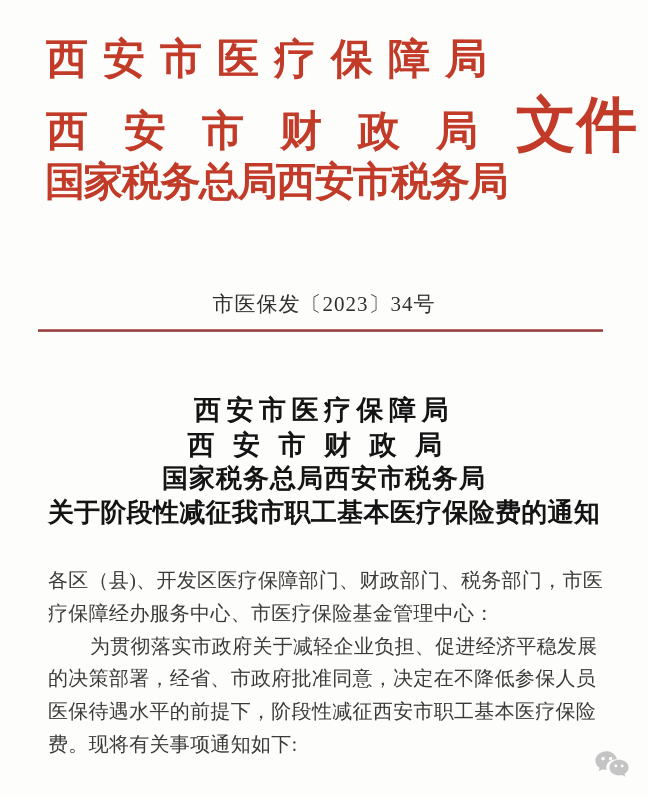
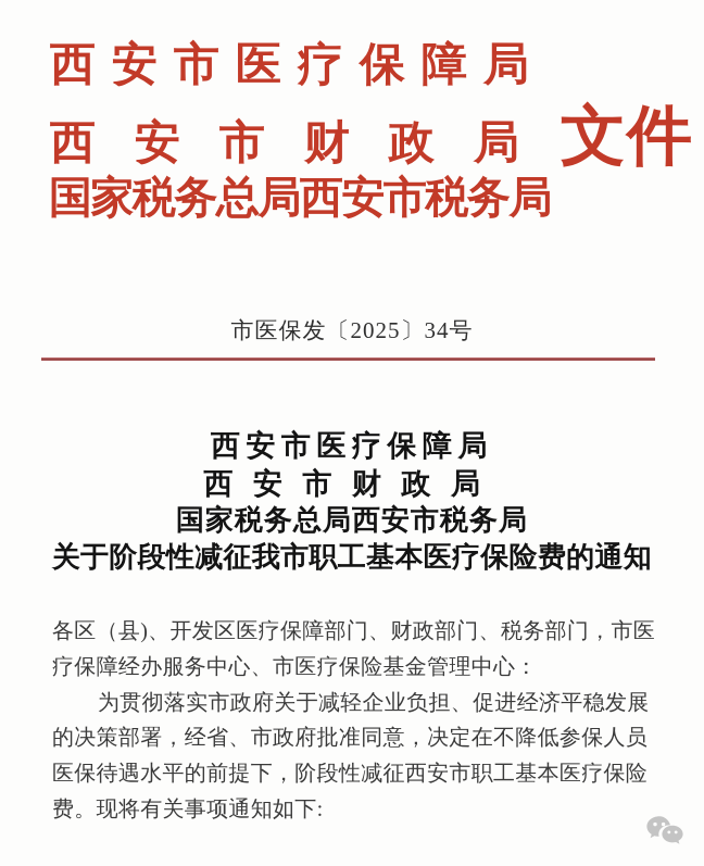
  西安市医疗保障局
  西安市财政局文件
  国家税务总局西安市税务局
- 市医保发〔2023〕34号
+ 市医保发〔2025〕34号
  西安市医疗保障局
  西安市财政局
  国家税务总局西安市税务局
  关于阶段性减征我市职工基本医疗保险费的通知
  各区（县)、开发区医疗保障部门、财政部门、税务部门，市医
  疗保障经办服务中心、市医疗保险基金管理中心：
  为贯彻落实市政府关于减轻企业负担、促进经济平稳发展
  的决策部署，经省、市政府批准同意，决定在不降低参保人员
  医保待遇水平的前提下，阶段性减征西安市职工基本医疗保险
  费。现将有关事项通知如下:
